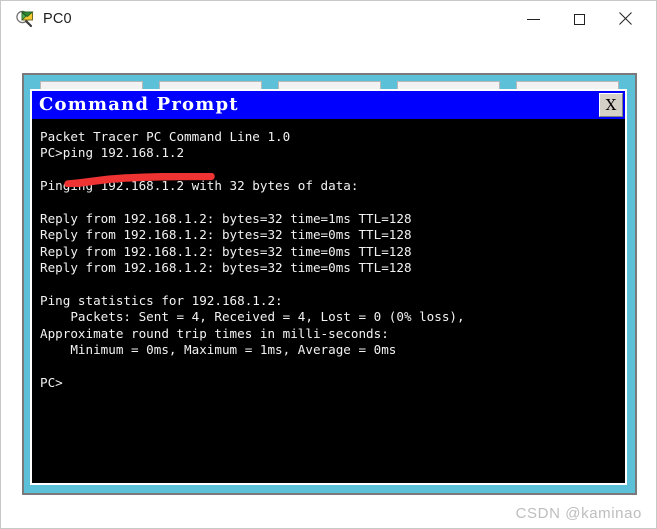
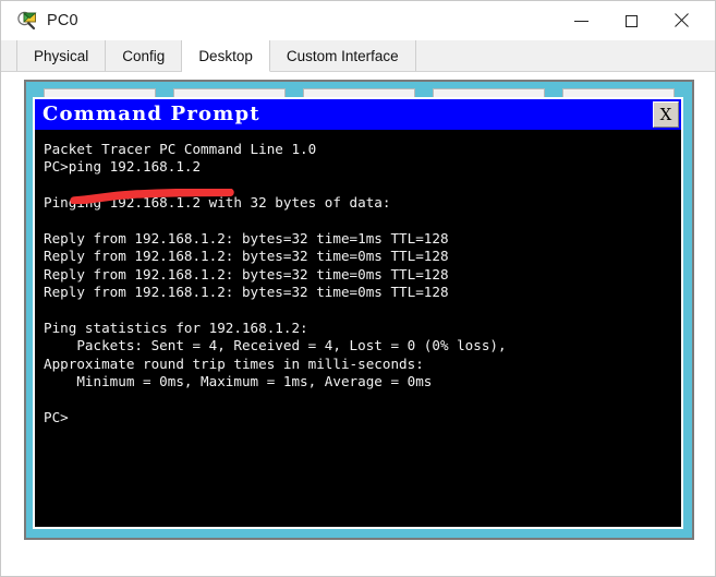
  PC0
+ Physical
+ Config
+ Desktop
+ Custom Interface
  Command Prompt
  X
  Packet Tracer PC Command Line 1.0
  PC>ping 192.168.1.2
  Ping 192.168.1.2 with 32 bytes of data:
  Reply from 192.168.1.2: bytes=32 time=1ms TTL=128
  Reply from 192.168.1.2: bytes=32 time=0ms TTL=128
  Reply from 192.168.1.2: bytes=32 time=0ms TTL=128
  Reply from 192.168.1.2: bytes=32 time=0ms TTL=128
  Ping statistics for 192.168.1.2:
  Packets: Sent = 4, Received = 4, Lost = 0 (0% loss),
  Approximate round trip times in milli-seconds:
  Minimum = 0ms, Maximum = 1ms, Average = 0ms
  PC>
- CSDN @kaminao
